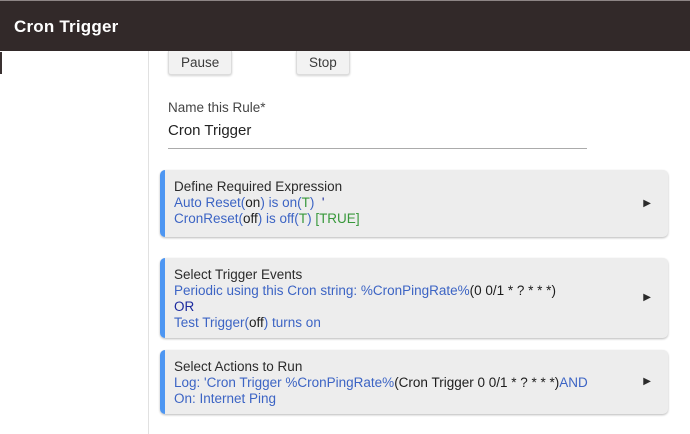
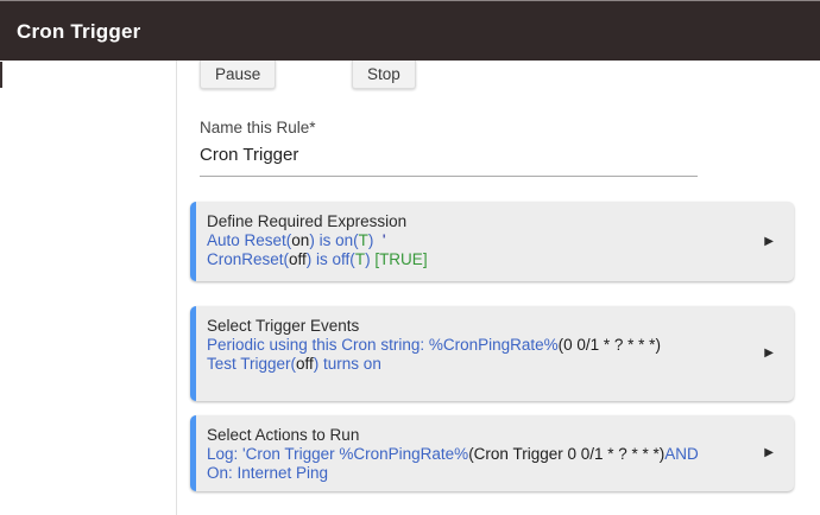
  Cron Trigger
  Pause
  Stop
  Name this Rule*
  Cron Trigger
  Define Required Expression
  Auto Reset(on) is on(T) '
  CronReset(off) is off(T) [TRUE]
  ▶
  Select Trigger Events
  Periodic using this Cron string: %CronPingRate%(0 0/1 * ? * * *)
- OR
  Test Trigger(off) turns on
  ▶
  Select Actions to Run
  Log: 'Cron Trigger %CronPingRate%(Cron Trigger 0 0/1 * ? * * *)AND
  On: Internet Ping
  ▶
